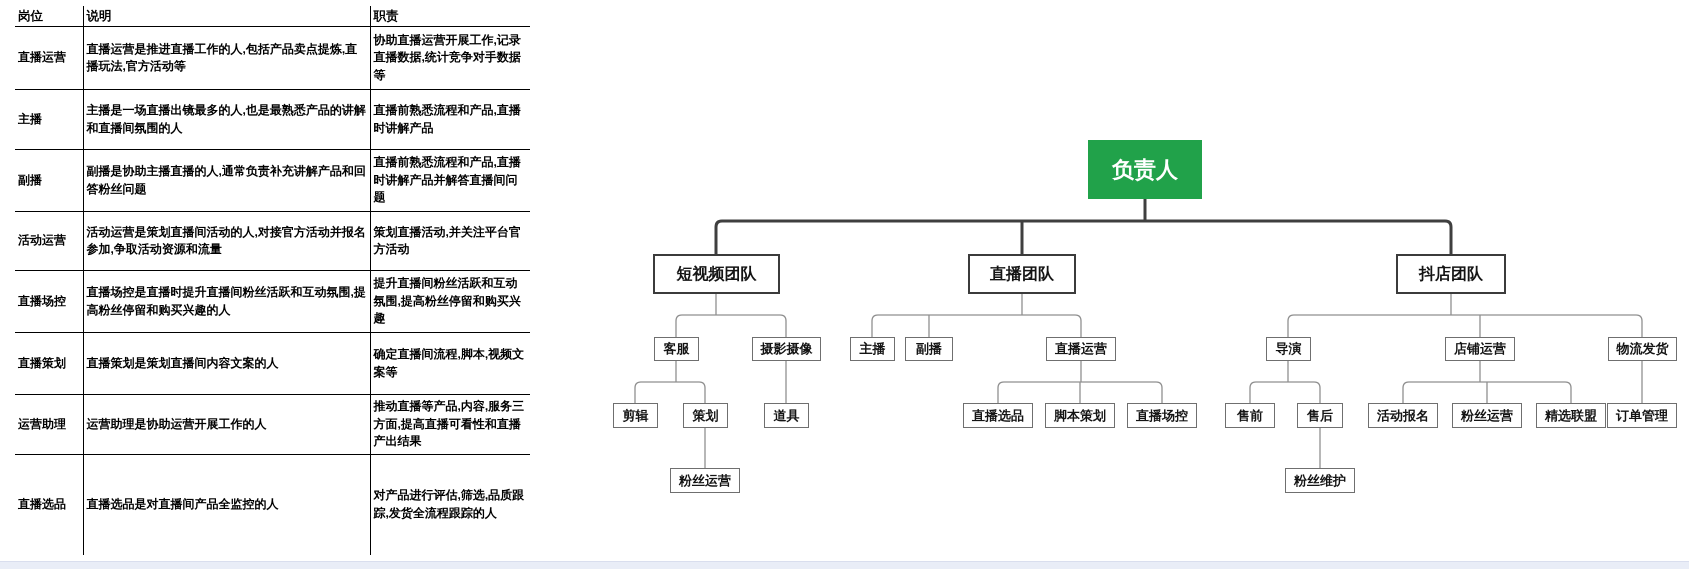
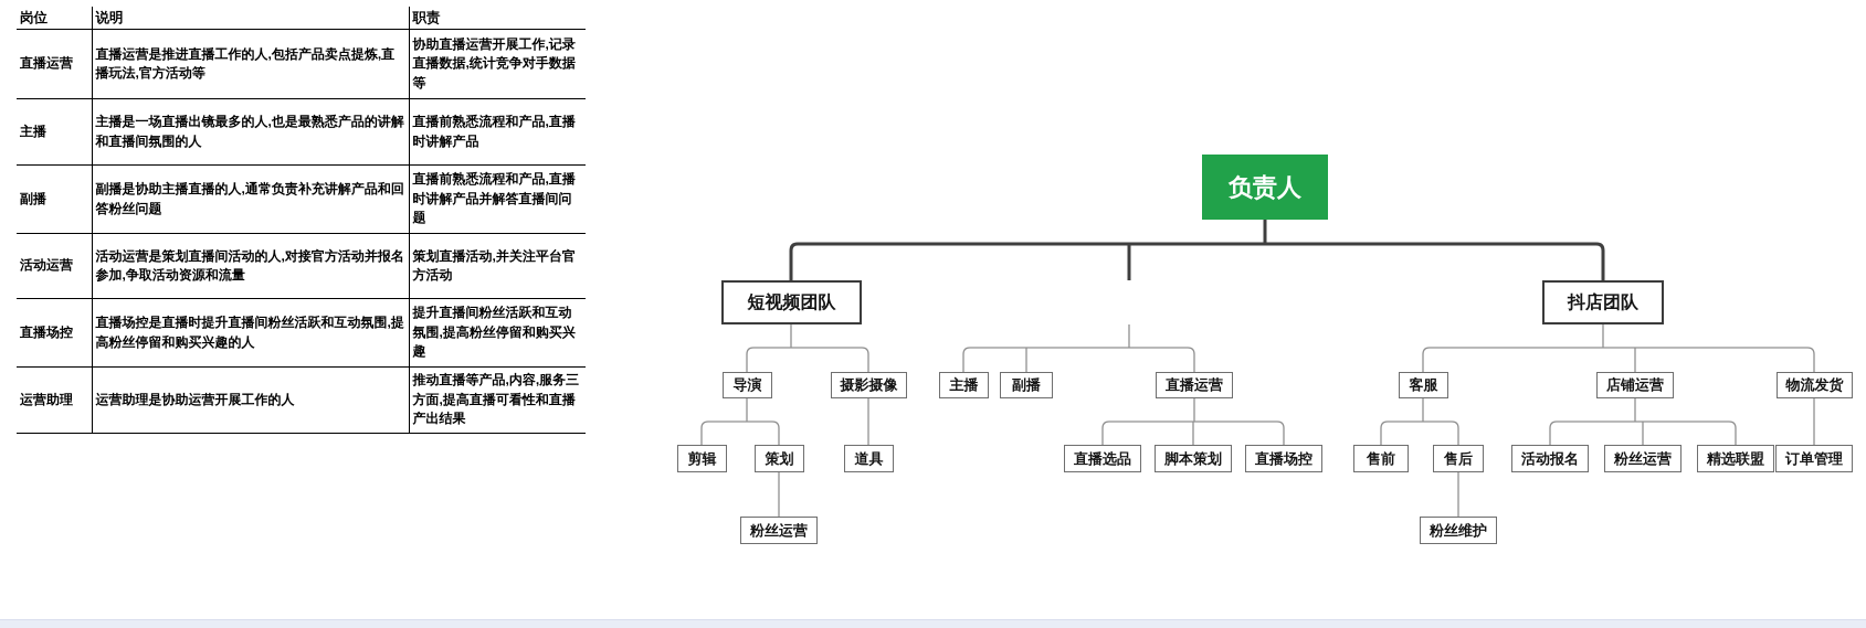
  岗位	说明	职责
  直播运营	直播运营是推进直播工作的人,包括产品卖点提炼,直播玩法,官方活动等	协助直播运营开展工作,记录直播数据,统计竞争对手数据等
  主播	主播是一场直播出镜最多的人,也是最熟悉产品的讲解和直播间氛围的人	直播前熟悉流程和产品,直播时讲解产品
  副播	副播是协助主播直播的人,通常负责补充讲解产品和回答粉丝问题	直播前熟悉流程和产品,直播时讲解产品并解答直播间问题
  活动运营	活动运营是策划直播间活动的人,对接官方活动并报名参加,争取活动资源和流量	策划直播活动,并关注平台官方活动
  直播场控	直播场控是直播时提升直播间粉丝活跃和互动氛围,提高粉丝停留和购买兴趣的人	提升直播间粉丝活跃和互动氛围,提高粉丝停留和购买兴趣
- 直播策划	直播策划是策划直播间内容文案的人	确定直播间流程,脚本,视频文案等
  运营助理	运营助理是协助运营开展工作的人	推动直播等产品,内容,服务三方面,提高直播可看性和直播产出结果
- 直播选品	直播选品是对直播间产品全监控的人	对产品进行评估,筛选,品质跟踪,发货全流程跟踪的人
  负责人
  短视频团队
- 直播团队
  抖店团队
- 客服
+ 导演
  摄影摄像
  主播
  副播
  直播运营
- 导演
+ 客服
  店铺运营
  物流发货
  剪辑
  策划
  道具
  直播选品
  脚本策划
  直播场控
  售前
  售后
  活动报名
  粉丝运营
  精选联盟
  订单管理
  粉丝运营
  粉丝维护
